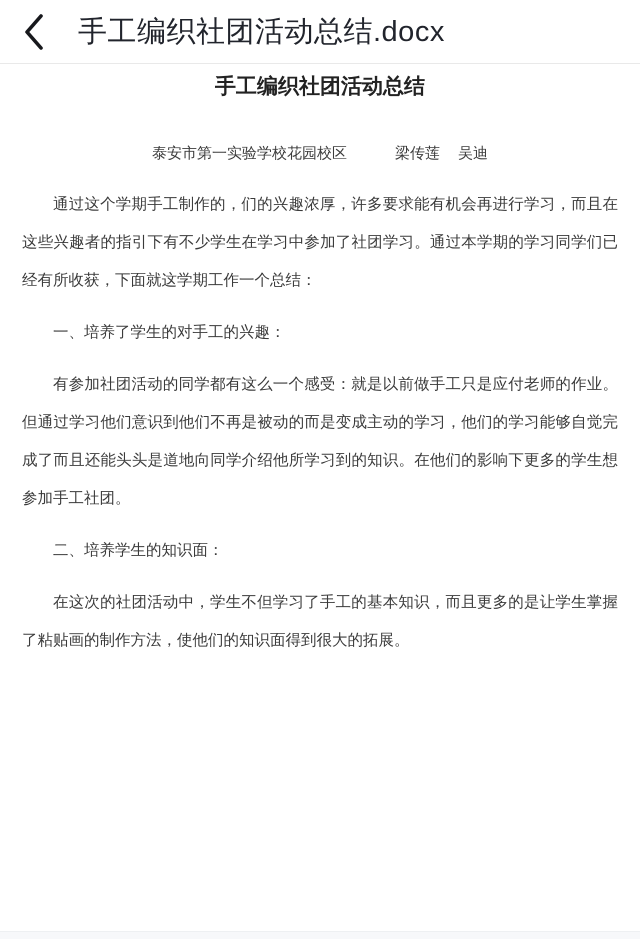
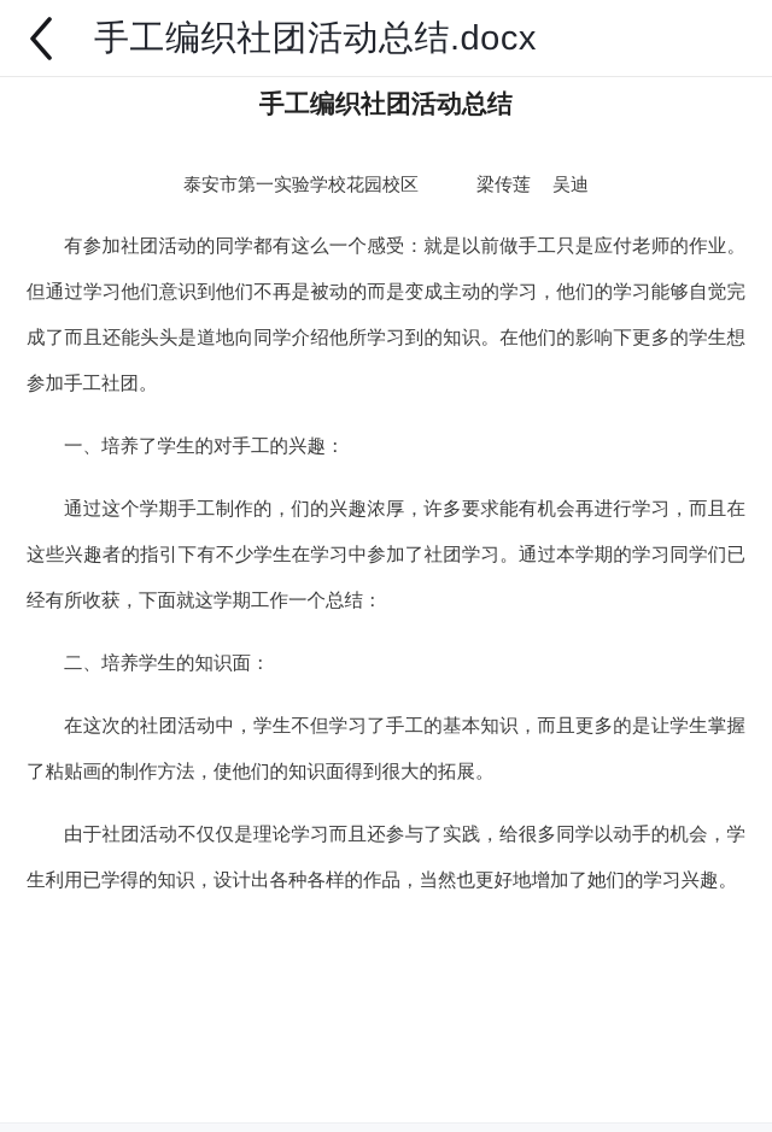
  手工编织社团活动总结.docx
  手工编织社团活动总结
  泰安市第一实验学校花园校区
  梁传莲
  吴迪
- 通过这个学期手工制作的，们的兴趣浓厚，许多要求能有机会再进行学习，而且在这些兴趣者的指引下有不少学生在学习中参加了社团学习。通过本学期的学习同学们已经有所收获，下面就这学期工作一个总结：
+ 有参加社团活动的同学都有这么一个感受：就是以前做手工只是应付老师的作业。但通过学习他们意识到他们不再是被动的而是变成主动的学习，他们的学习能够自觉完成了而且还能头头是道地向同学介绍他所学习到的知识。在他们的影响下更多的学生想参加手工社团。
  一、培养了学生的对手工的兴趣：
- 有参加社团活动的同学都有这么一个感受：就是以前做手工只是应付老师的作业。但通过学习他们意识到他们不再是被动的而是变成主动的学习，他们的学习能够自觉完成了而且还能头头是道地向同学介绍他所学习到的知识。在他们的影响下更多的学生想参加手工社团。
+ 通过这个学期手工制作的，们的兴趣浓厚，许多要求能有机会再进行学习，而且在这些兴趣者的指引下有不少学生在学习中参加了社团学习。通过本学期的学习同学们已经有所收获，下面就这学期工作一个总结：
  二、培养学生的知识面：
  在这次的社团活动中，学生不但学习了手工的基本知识，而且更多的是让学生掌握了粘贴画的制作方法，使他们的知识面得到很大的拓展。
+ 由于社团活动不仅仅是理论学习而且还参与了实践，给很多同学以动手的机会，学生利用已学得的知识，设计出各种各样的作品，当然也更好地增加了她们的学习兴趣。
